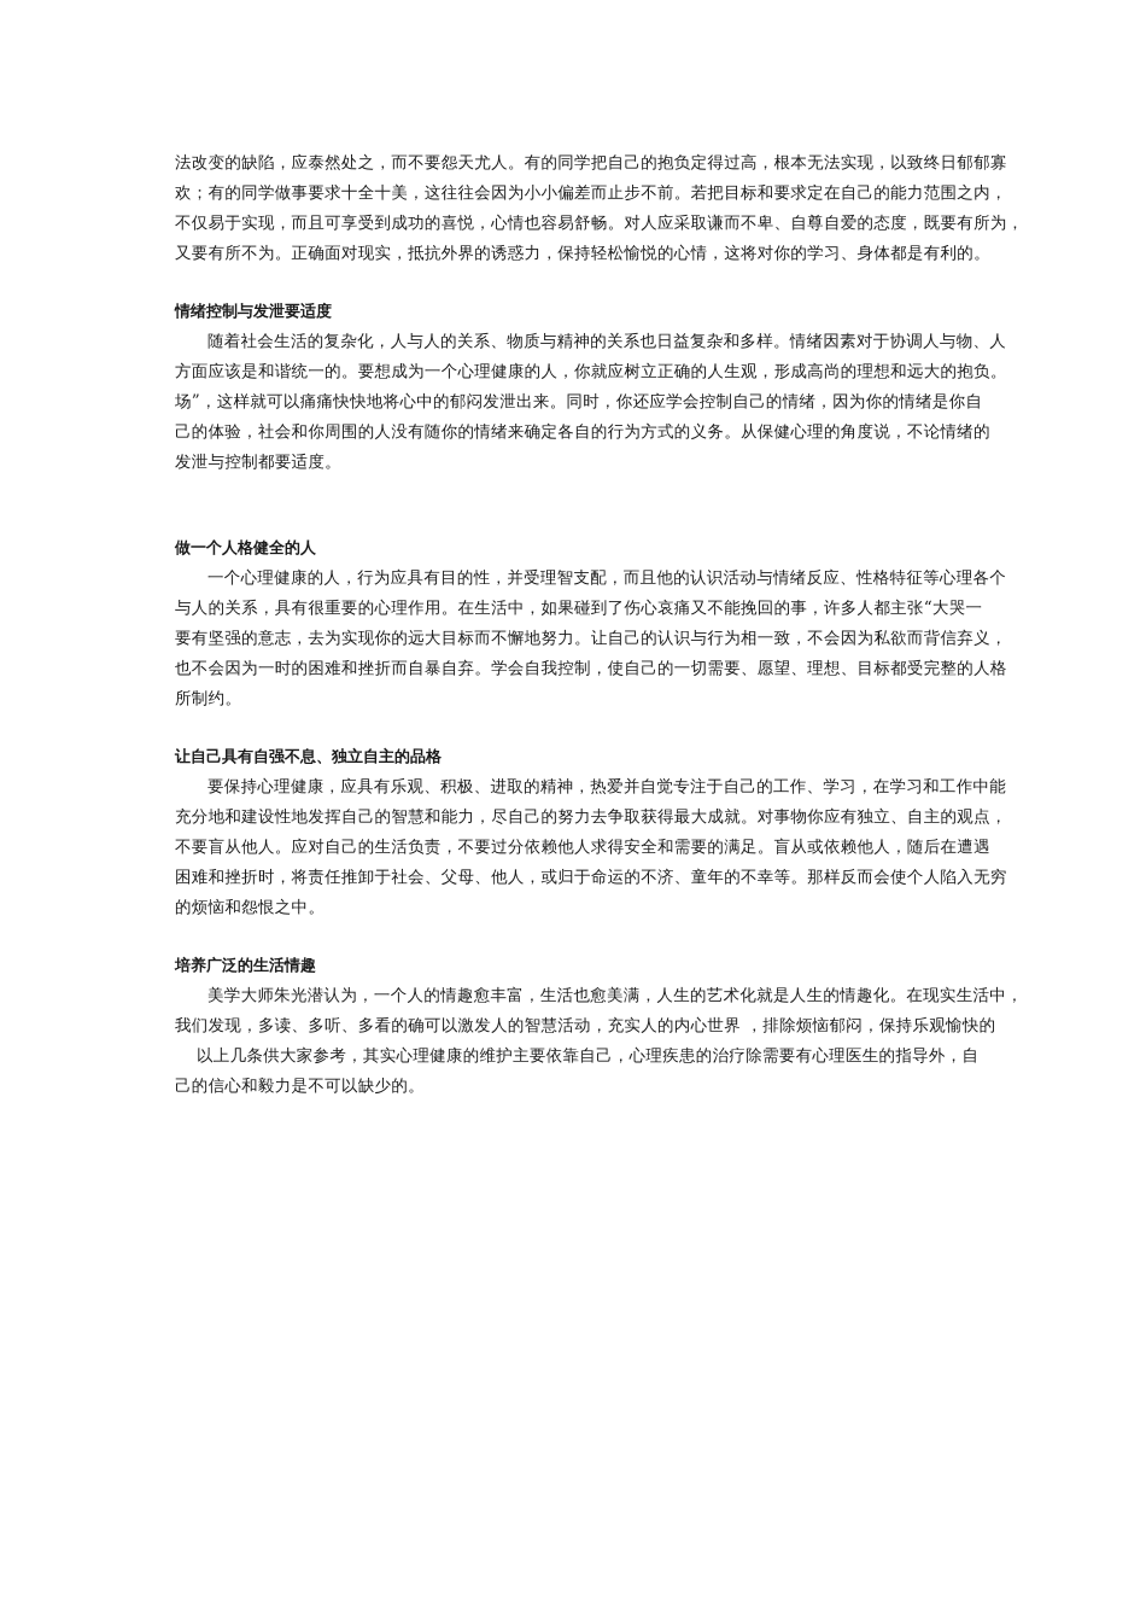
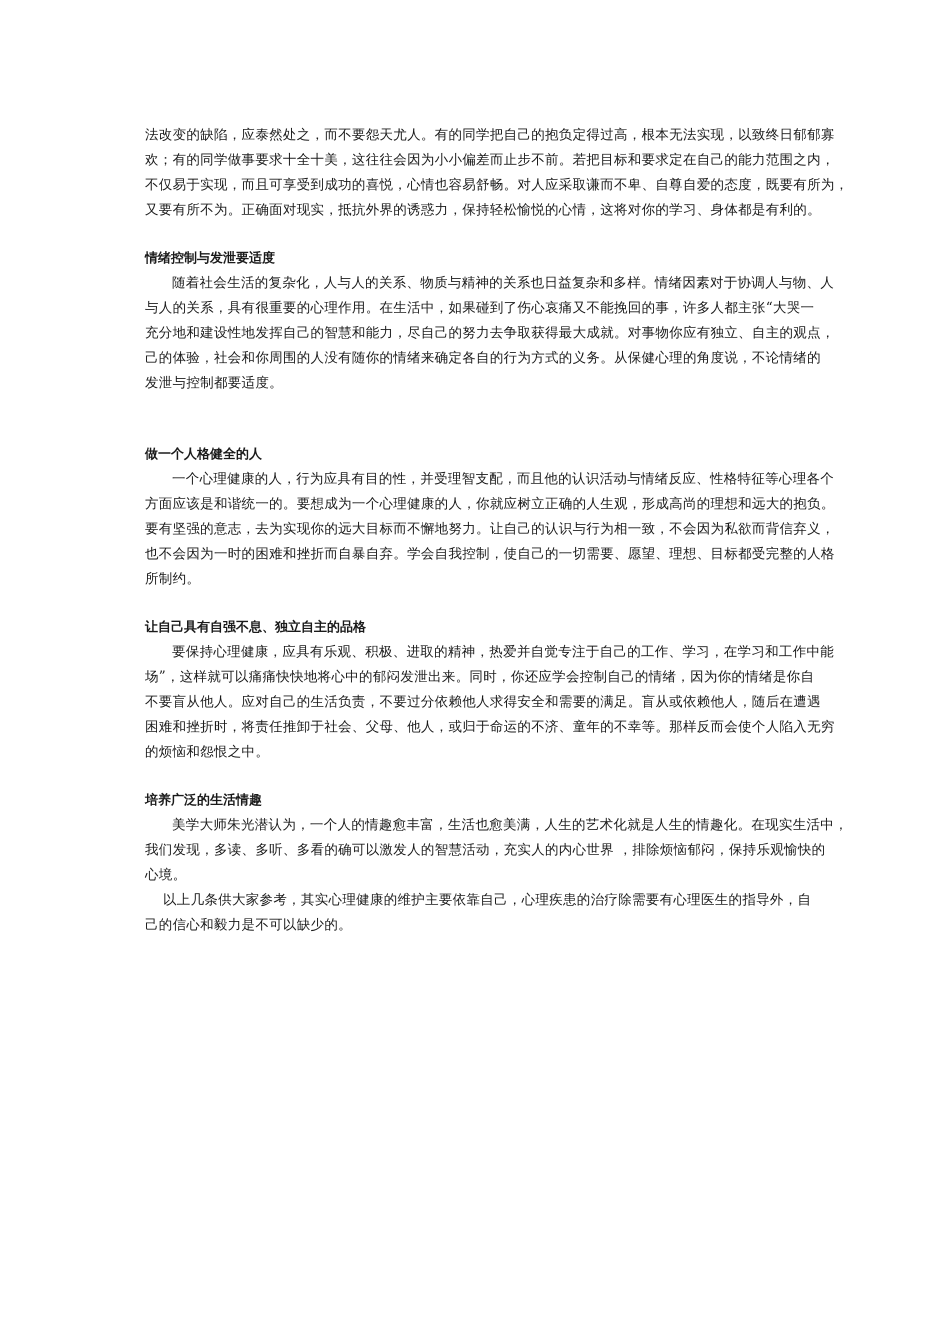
  法改变的缺陷，应泰然处之，而不要怨天尤人。有的同学把自己的抱负定得过高，根本无法实现，以致终日郁郁寡
  欢；有的同学做事要求十全十美，这往往会因为小小偏差而止步不前。若把目标和要求定在自己的能力范围之内，
  不仅易于实现，而且可享受到成功的喜悦，心情也容易舒畅。对人应采取谦而不卑、自尊自爱的态度，既要有所为，
  又要有所不为。正确面对现实，抵抗外界的诱惑力，保持轻松愉悦的心情，这将对你的学习、身体都是有利的。
  情绪控制与发泄要适度
  随着社会生活的复杂化，人与人的关系、物质与精神的关系也日益复杂和多样。情绪因素对于协调人与物、人
- 方面应该是和谐统一的。要想成为一个心理健康的人，你就应树立正确的人生观，形成高尚的理想和远大的抱负。
+ 与人的关系，具有很重要的心理作用。在生活中，如果碰到了伤心哀痛又不能挽回的事，许多人都主张“大哭一
- 场”，这样就可以痛痛快快地将心中的郁闷发泄出来。同时，你还应学会控制自己的情绪，因为你的情绪是你自
+ 充分地和建设性地发挥自己的智慧和能力，尽自己的努力去争取获得最大成就。对事物你应有独立、自主的观点，
  己的体验，社会和你周围的人没有随你的情绪来确定各自的行为方式的义务。从保健心理的角度说，不论情绪的
  发泄与控制都要适度。
  做一个人格健全的人
  一个心理健康的人，行为应具有目的性，并受理智支配，而且他的认识活动与情绪反应、性格特征等心理各个
- 与人的关系，具有很重要的心理作用。在生活中，如果碰到了伤心哀痛又不能挽回的事，许多人都主张“大哭一
+ 方面应该是和谐统一的。要想成为一个心理健康的人，你就应树立正确的人生观，形成高尚的理想和远大的抱负。
  要有坚强的意志，去为实现你的远大目标而不懈地努力。让自己的认识与行为相一致，不会因为私欲而背信弃义，
  也不会因为一时的困难和挫折而自暴自弃。学会自我控制，使自己的一切需要、愿望、理想、目标都受完整的人格
  所制约。
  让自己具有自强不息、独立自主的品格
  要保持心理健康，应具有乐观、积极、进取的精神，热爱并自觉专注于自己的工作、学习，在学习和工作中能
- 充分地和建设性地发挥自己的智慧和能力，尽自己的努力去争取获得最大成就。对事物你应有独立、自主的观点，
+ 场”，这样就可以痛痛快快地将心中的郁闷发泄出来。同时，你还应学会控制自己的情绪，因为你的情绪是你自
  不要盲从他人。应对自己的生活负责，不要过分依赖他人求得安全和需要的满足。盲从或依赖他人，随后在遭遇
  困难和挫折时，将责任推卸于社会、父母、他人，或归于命运的不济、童年的不幸等。那样反而会使个人陷入无穷
  的烦恼和怨恨之中。
  培养广泛的生活情趣
  美学大师朱光潜认为，一个人的情趣愈丰富，生活也愈美满，人生的艺术化就是人生的情趣化。在现实生活中，
  我们发现，多读、多听、多看的确可以激发人的智慧活动，充实人的内心世界 ，排除烦恼郁闷，保持乐观愉快的
+ 心境。
  以上几条供大家参考，其实心理健康的维护主要依靠自己，心理疾患的治疗除需要有心理医生的指导外，自
  己的信心和毅力是不可以缺少的。
